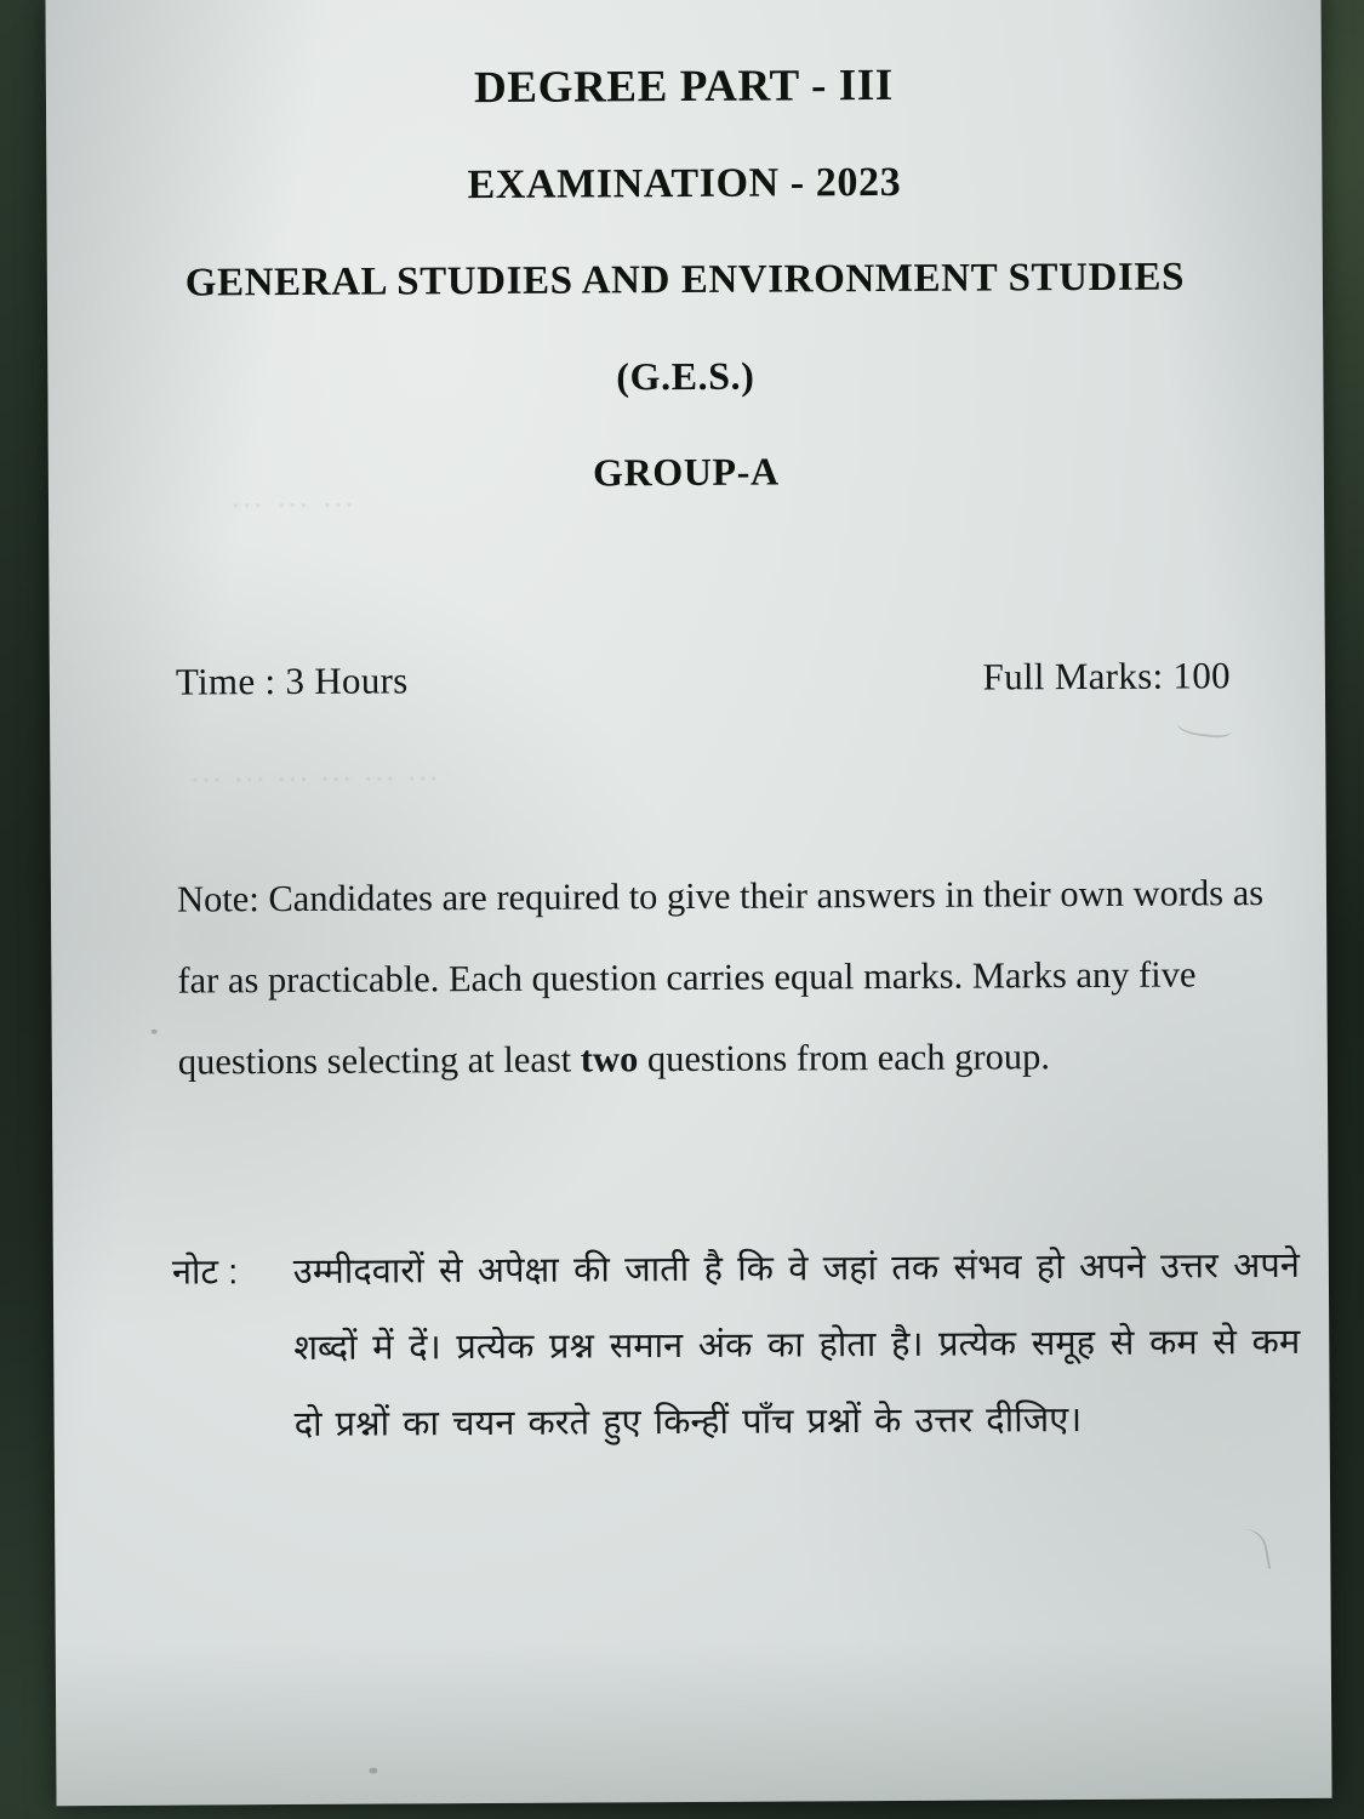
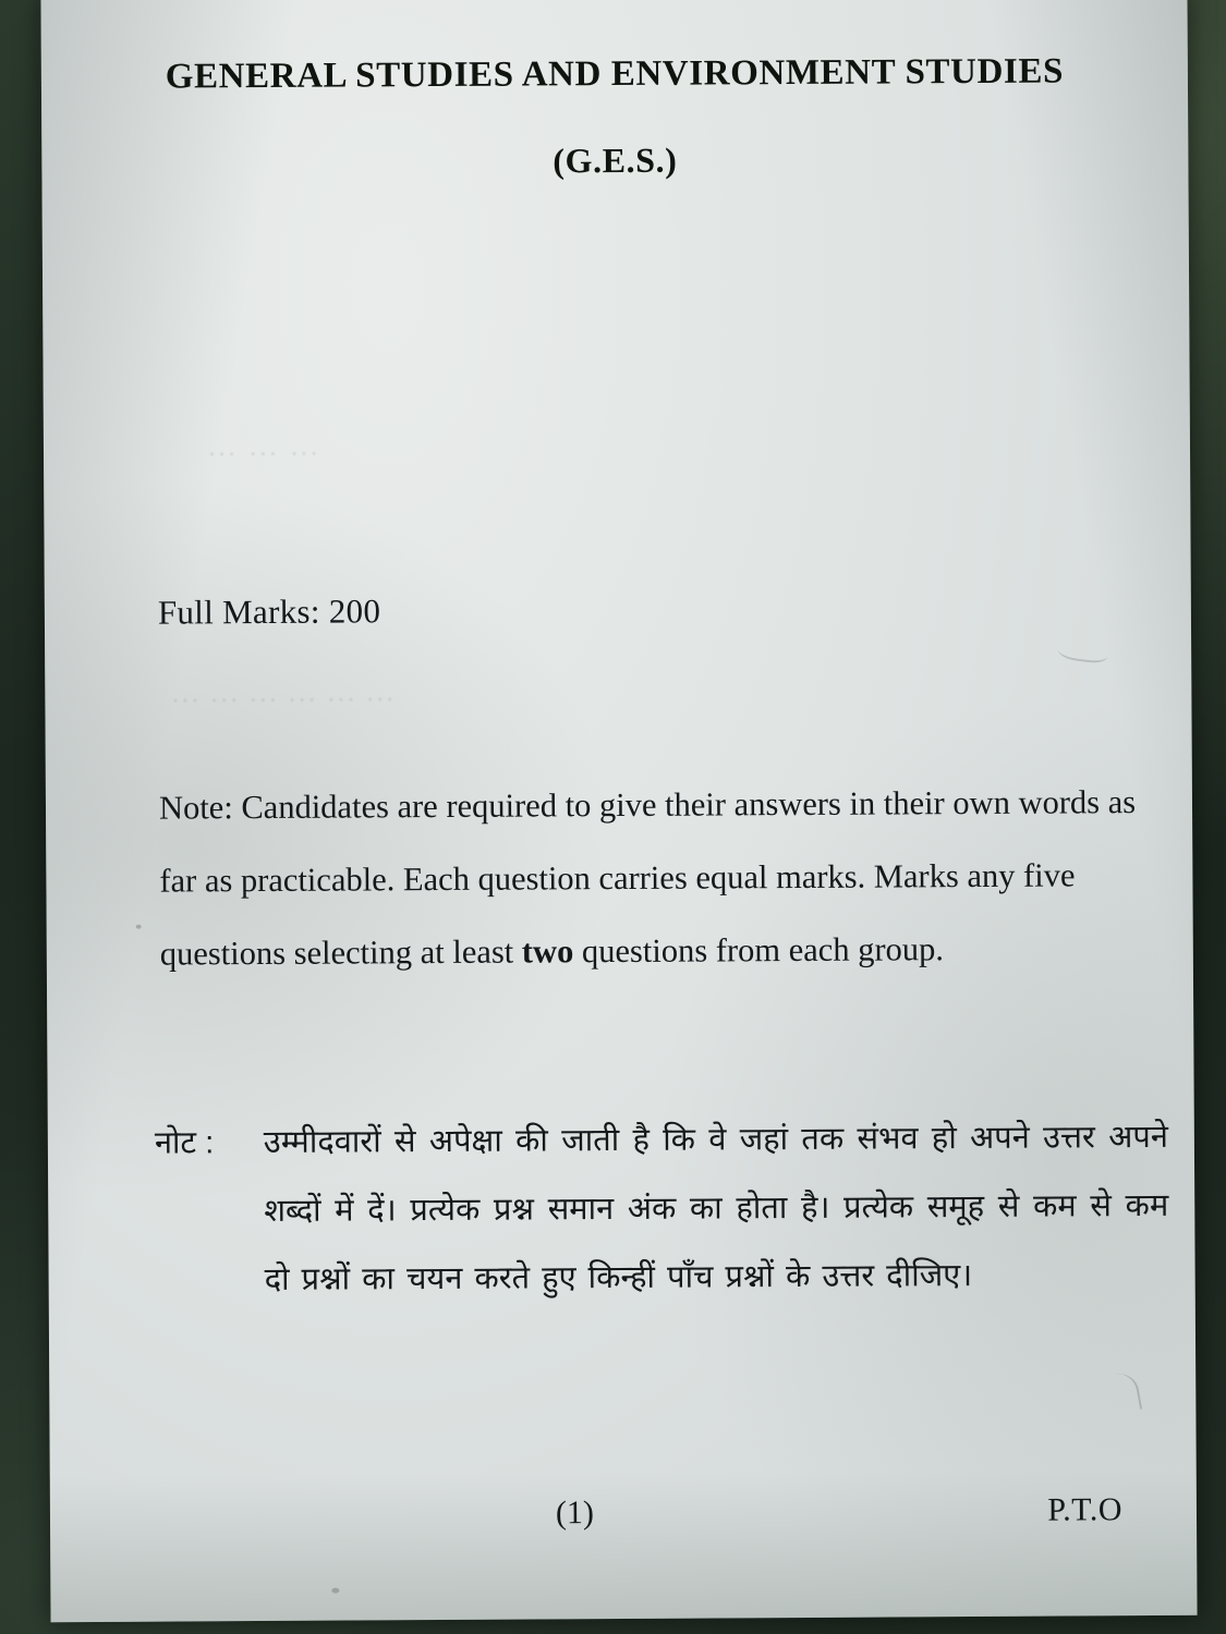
- DEGREE PART - III
- EXAMINATION - 2023
  GENERAL STUDIES AND ENVIRONMENT STUDIES
  (G.E.S.)
- GROUP-A
- Time : 3 Hours
- Full Marks: 100
+ Full Marks: 200
  Note: Candidates are required to give their answers in their own words as far as practicable. Each question carries equal marks. Marks any five questions selecting at least two questions from each group.
  नोट :
  उम्मीदवारों से अपेक्षा की जाती है कि वे जहां तक संभव हो अपने उत्तर अपने शब्दों में दें। प्रत्येक प्रश्न समान अंक का होता है। प्रत्येक समूह से कम से कम दो प्रश्नों का चयन करते हुए किन्हीं पाँच प्रश्नों के उत्तर दीजिए।
+ (1)
+ P.T.O
